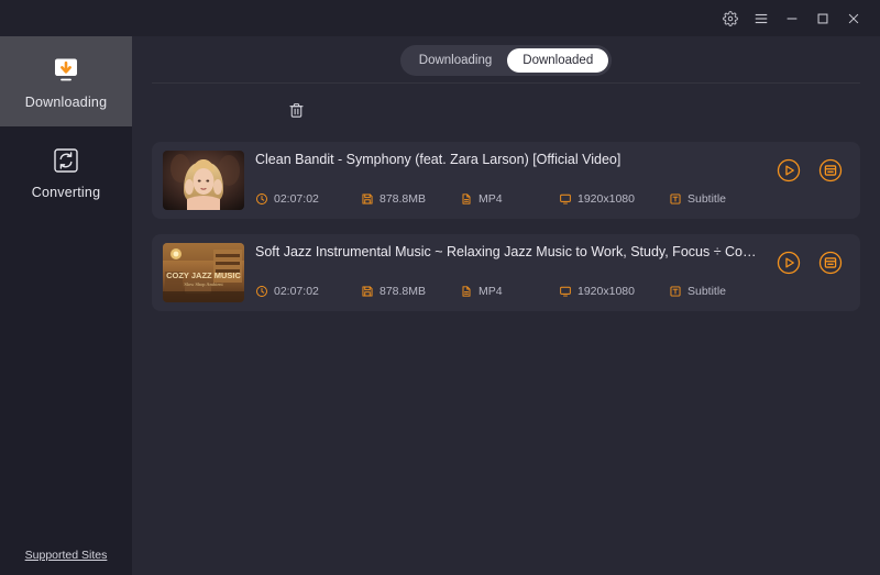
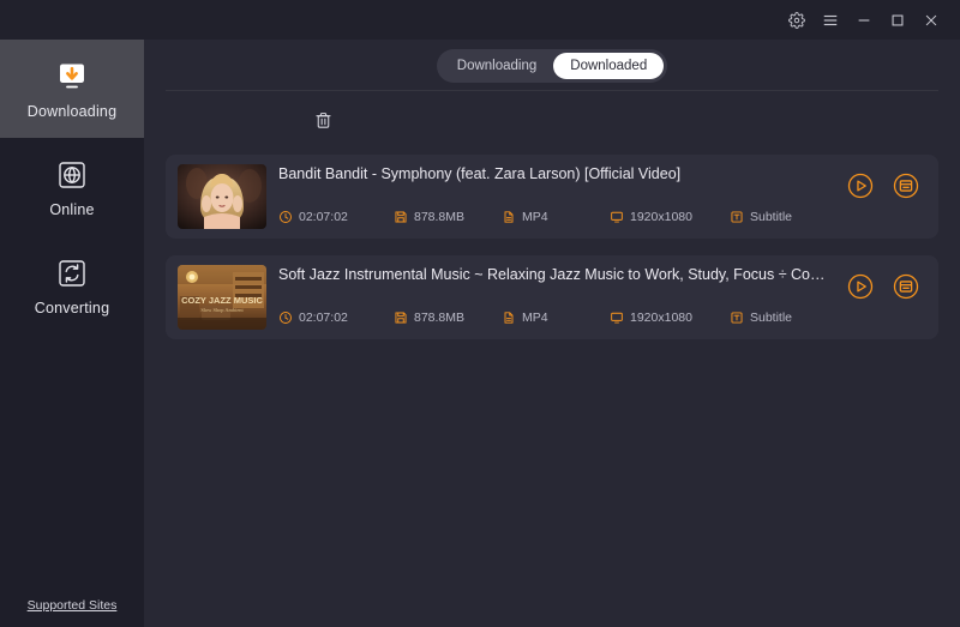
  Downloading
+ Online
  Converting
  Supported Sites
  Downloading
  Downloaded
- Clean Bandit - Symphony (feat. Zara Larson) [Official Video]
+ Bandit Bandit - Symphony (feat. Zara Larson) [Official Video]
  02:07:02
  878.8MB
  MP4
  1920x1080
  Subtitle
  COZY JAZZ MUSIC
  Soft Jazz Instrumental Music ~ Relaxing Jazz Music to Work, Study, Focus ÷ Cozy
  02:07:02
  878.8MB
  MP4
  1920x1080
  Subtitle
